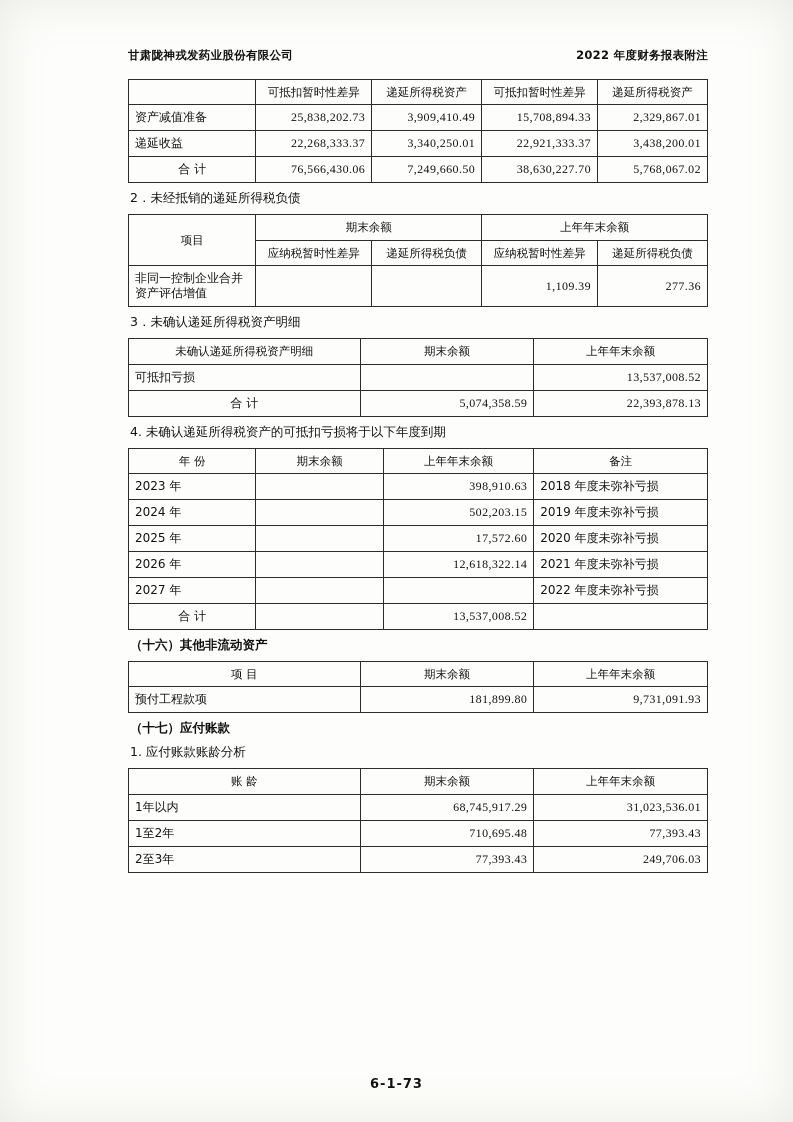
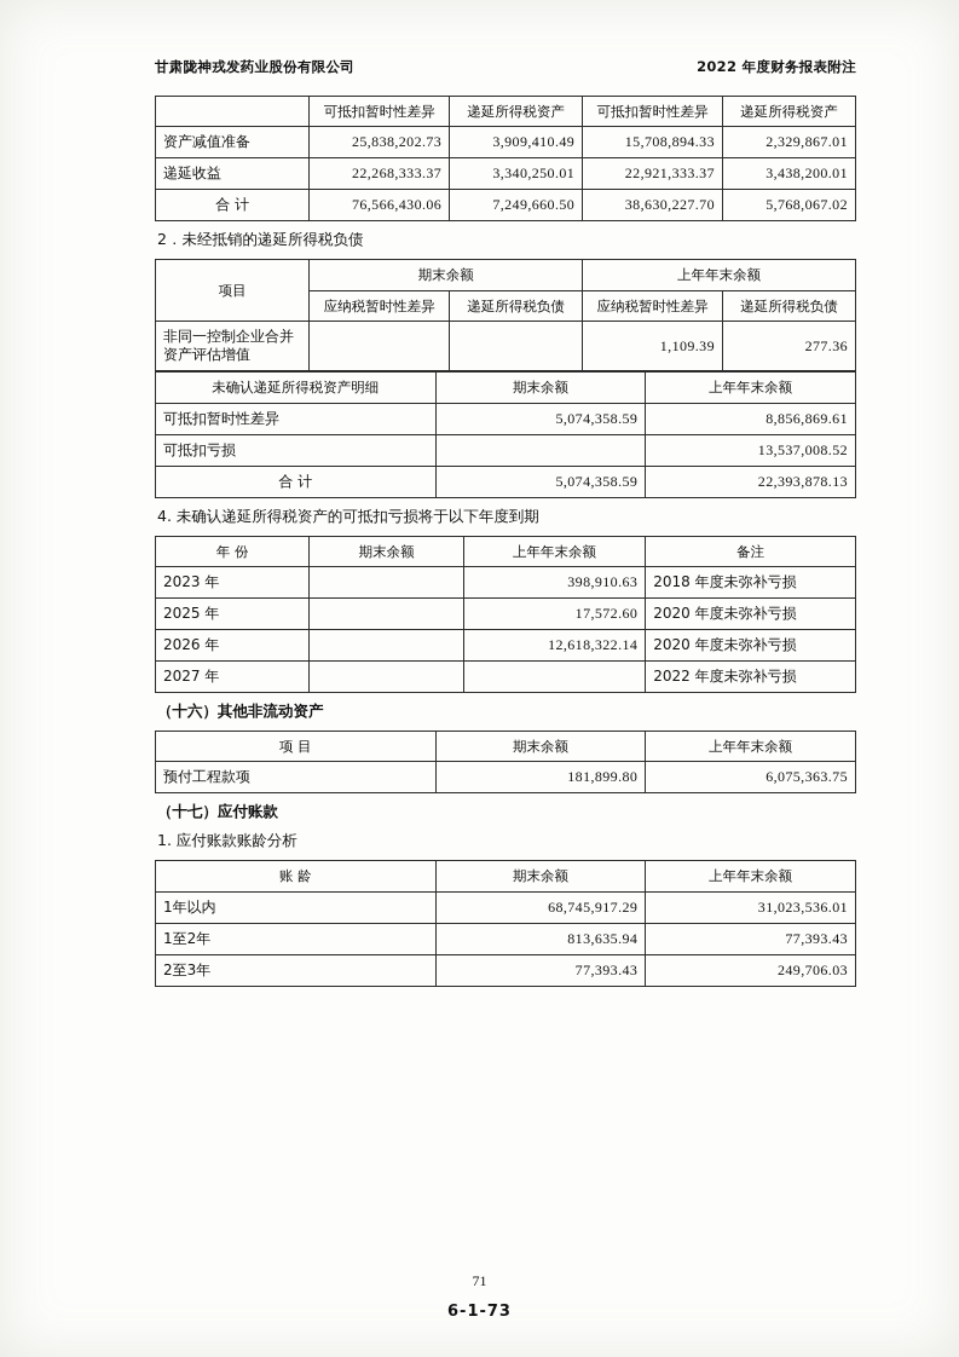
  甘肃陇神戎发药业股份有限公司
  2022 年度财务报表附注
  	可抵扣暂时性差异	递延所得税资产	可抵扣暂时性差异	递延所得税资产
  资产减值准备	25,838,202.73	3,909,410.49	15,708,894.33	2,329,867.01
  递延收益	22,268,333.37	3,340,250.01	22,921,333.37	3,438,200.01
  合 计	76,566,430.06	7,249,660.50	38,630,227.70	5,768,067.02
  2．未经抵销的递延所得税负债
  项目	期末余额	上年年末余额
  应纳税暂时性差异	递延所得税负债	应纳税暂时性差异	递延所得税负债
  非同一控制企业合并资产评估增值			1,109.39	277.36
- 3．未确认递延所得税资产明细
  未确认递延所得税资产明细	期末余额	上年年末余额
+ 可抵扣暂时性差异	5,074,358.59	8,856,869.61
  可抵扣亏损		13,537,008.52
  合 计	5,074,358.59	22,393,878.13
  4. 未确认递延所得税资产的可抵扣亏损将于以下年度到期
  年 份	期末余额	上年年末余额	备注
  2023 年		398,910.63	2018 年度未弥补亏损
- 2024 年		502,203.15	2019 年度未弥补亏损
  2025 年		17,572.60	2020 年度未弥补亏损
- 2026 年		12,618,322.14	2021 年度未弥补亏损
+ 2026 年		12,618,322.14	2020 年度未弥补亏损
  2027 年			2022 年度未弥补亏损
- 合 计		13,537,008.52
  （十六）其他非流动资产
  项 目	期末余额	上年年末余额
- 预付工程款项	181,899.80	9,731,091.93
+ 预付工程款项	181,899.80	6,075,363.75
  （十七）应付账款
  1. 应付账款账龄分析
  账 龄	期末余额	上年年末余额
  1年以内	68,745,917.29	31,023,536.01
- 1至2年	710,695.48	77,393.43
+ 1至2年	813,635.94	77,393.43
  2至3年	77,393.43	249,706.03
+ 71
  6-1-73
